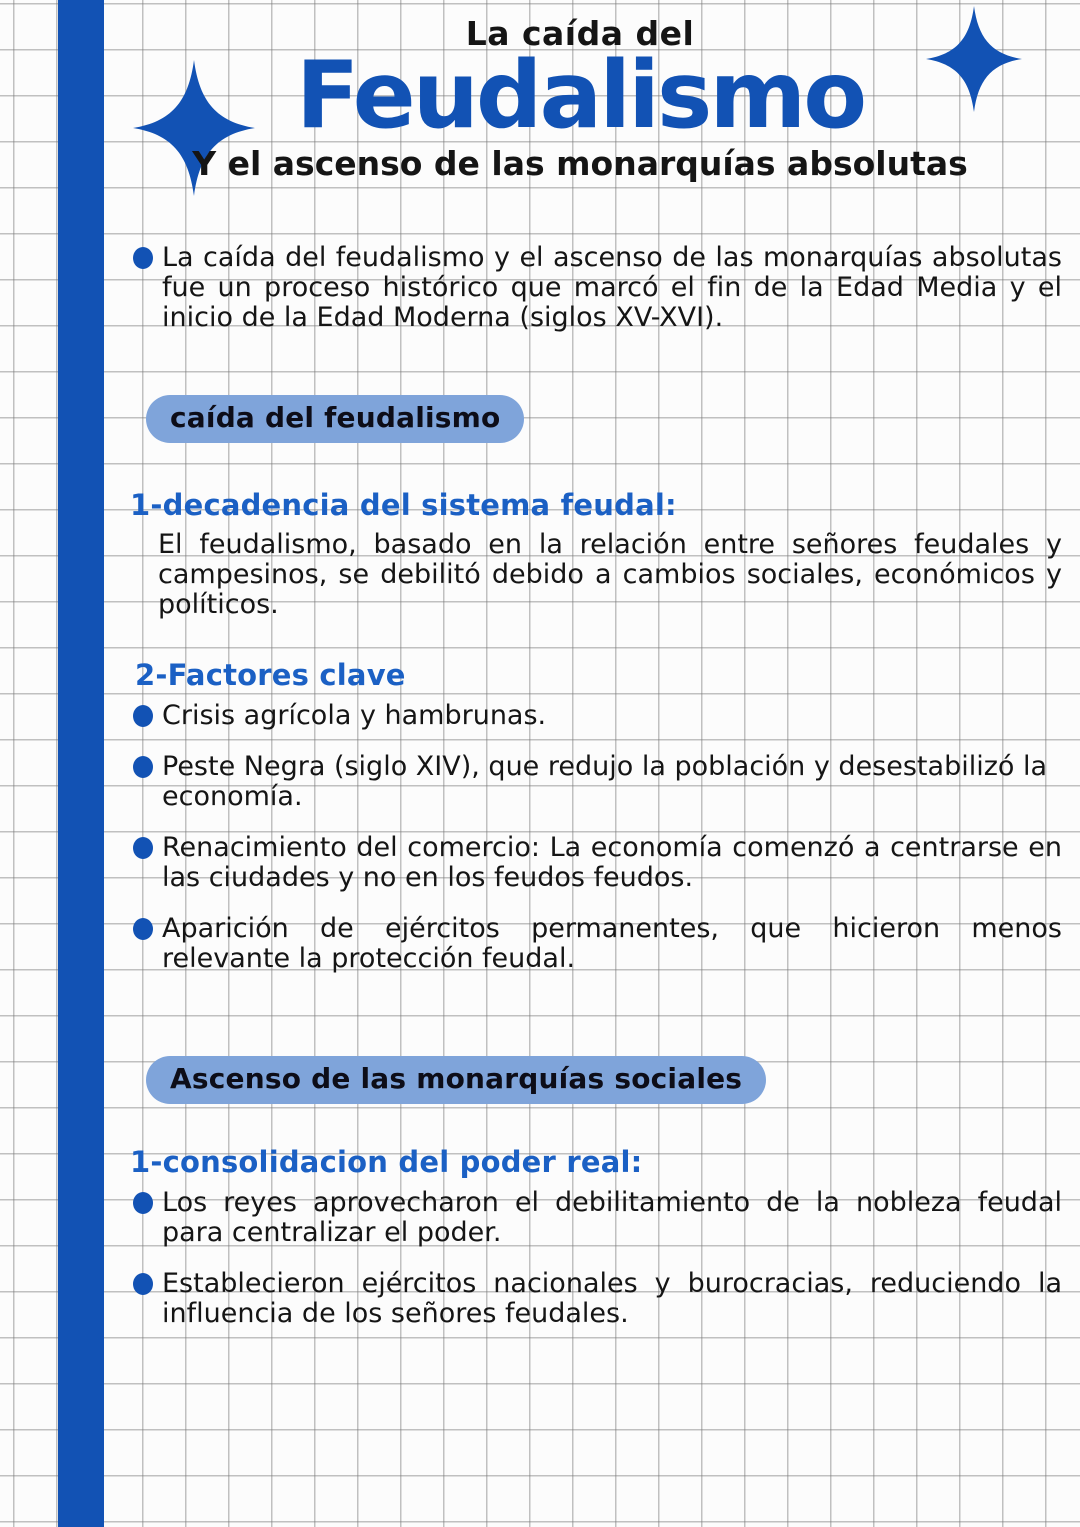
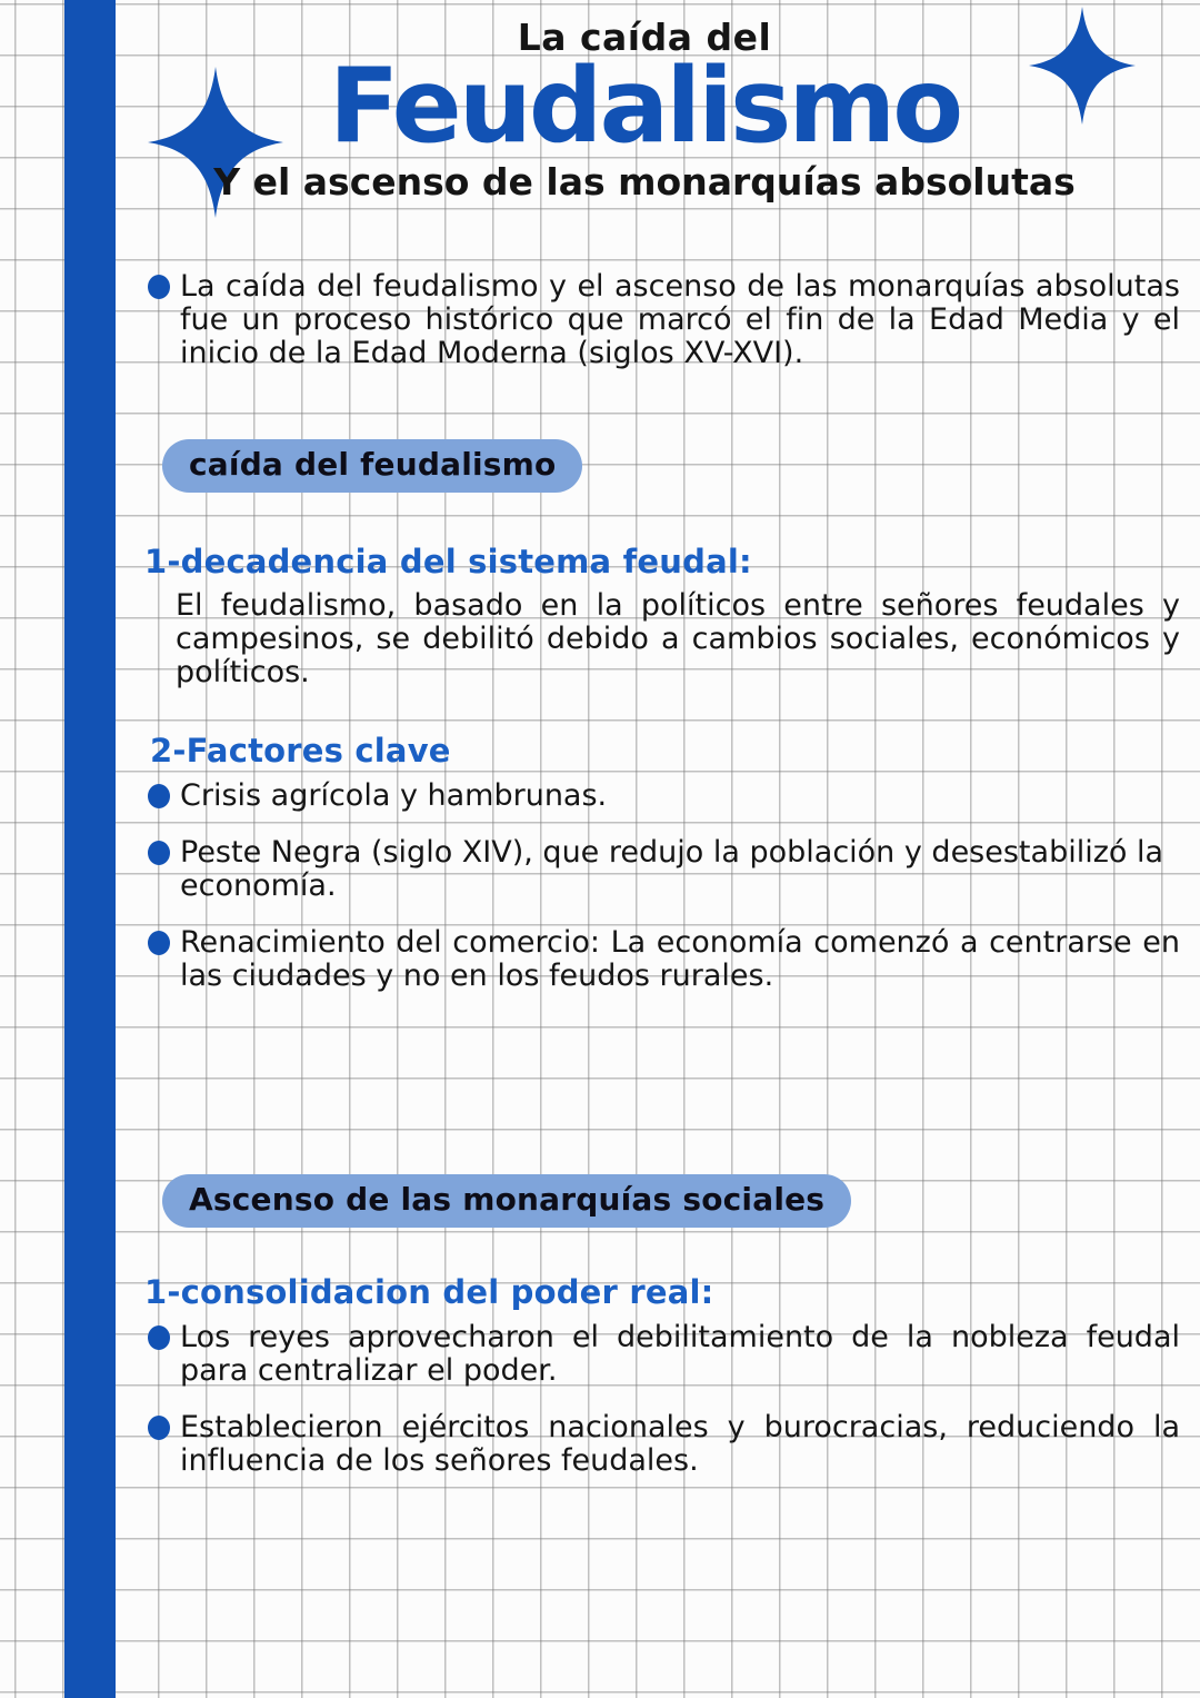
  La caída del
  Feudalismo
  Y el ascenso de las monarquías absolutas
  La caída del feudalismo y el ascenso de las monarquías absolutas fue un proceso histórico que marcó el fin de la Edad Media y el inicio de la Edad Moderna (siglos XV-XVI).
  caída del feudalismo
  1-decadencia del sistema feudal:
- El feudalismo, basado en la relación entre señores feudales y campesinos, se debilitó debido a cambios sociales, económicos y políticos.
+ El feudalismo, basado en la políticos entre señores feudales y campesinos, se debilitó debido a cambios sociales, económicos y políticos.
  2-Factores clave
  Crisis agrícola y hambrunas.
  Peste Negra (siglo XIV), que redujo la población y desestabilizó la economía.
- Renacimiento del comercio: La economía comenzó a centrarse en las ciudades y no en los feudos feudos.
+ Renacimiento del comercio: La economía comenzó a centrarse en las ciudades y no en los feudos rurales.
- Aparición de ejércitos permanentes, que hicieron menos relevante la protección feudal.
  Ascenso de las monarquías sociales
  1-consolidacion del poder real:
  Los reyes aprovecharon el debilitamiento de la nobleza feudal para centralizar el poder.
  Establecieron ejércitos nacionales y burocracias, reduciendo la influencia de los señores feudales.
